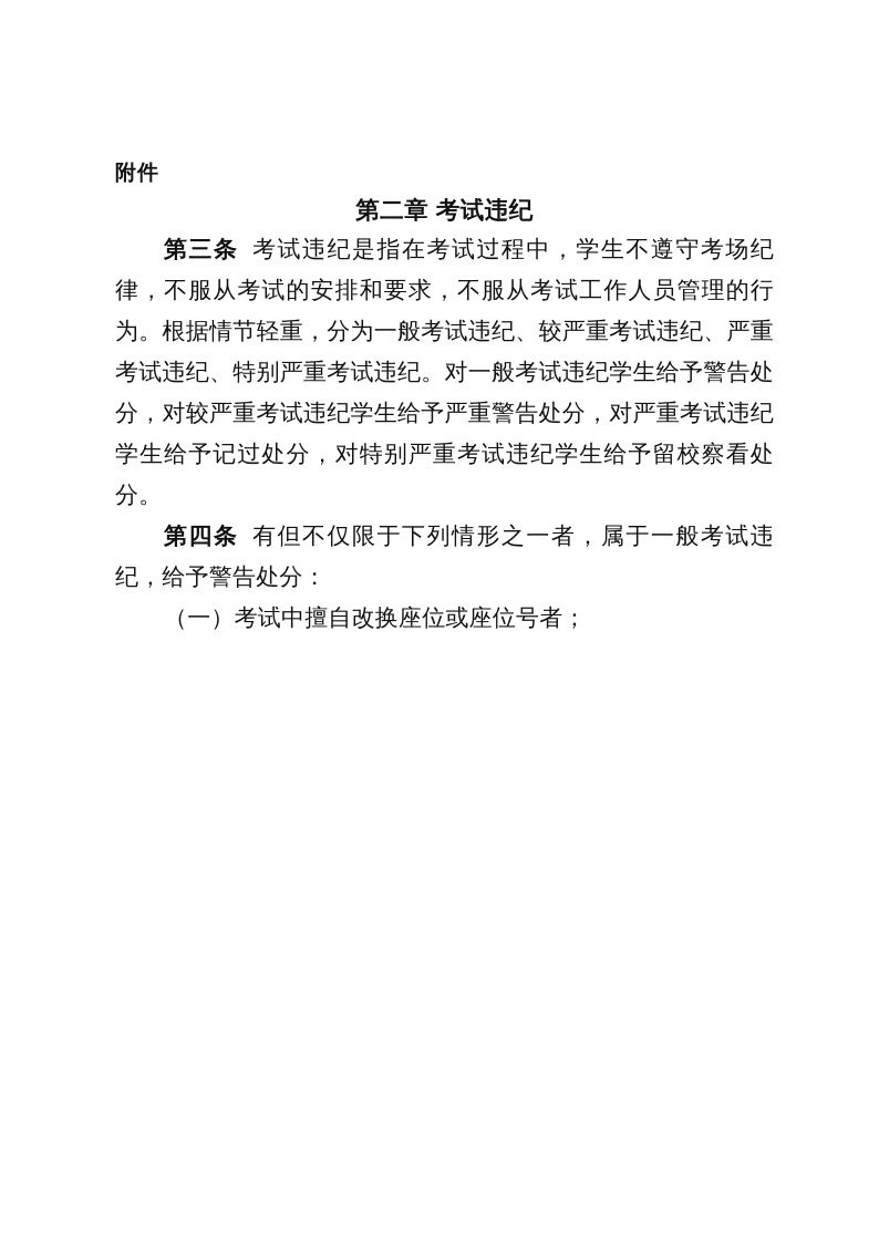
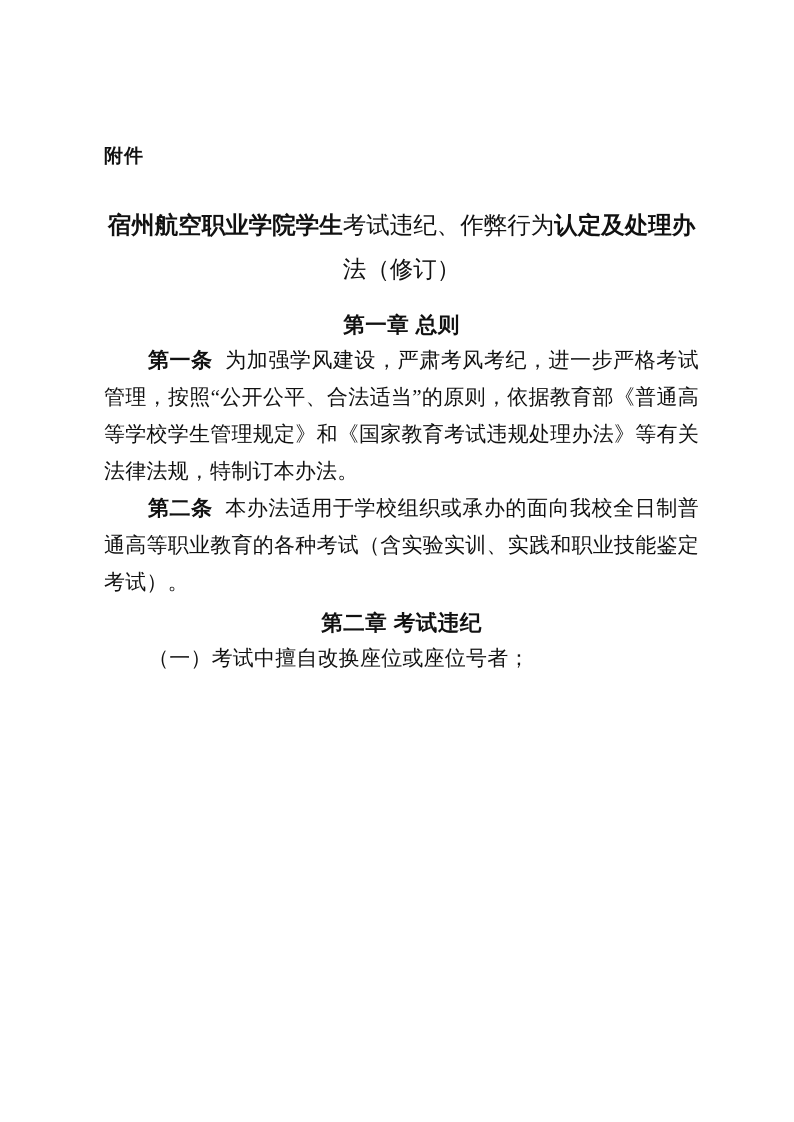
  附件
+ 宿州航空职业学院学生考试违纪、作弊行为认定及处理办
+ 法（修订）
+ 第一章 总则
+ 第一条 为加强学风建设，严肃考风考纪，进一步严格考试管理，按照“公开公平、合法适当”的原则，依据教育部《普通高等学校学生管理规定》和《国家教育考试违规处理办法》等有关法律法规，特制订本办法。
+ 第二条 本办法适用于学校组织或承办的面向我校全日制普通高等职业教育的各种考试（含实验实训、实践和职业技能鉴定考试）。
  第二章 考试违纪
- 第三条 考试违纪是指在考试过程中，学生不遵守考场纪律，不服从考试的安排和要求，不服从考试工作人员管理的行为。根据情节轻重，分为一般考试违纪、较严重考试违纪、严重考试违纪、特别严重考试违纪。对一般考试违纪学生给予警告处分，对较严重考试违纪学生给予严重警告处分，对严重考试违纪学生给予记过处分，对特别严重考试违纪学生给予留校察看处分。
- 第四条 有但不仅限于下列情形之一者，属于一般考试违纪，给予警告处分：
  （一）考试中擅自改换座位或座位号者；
